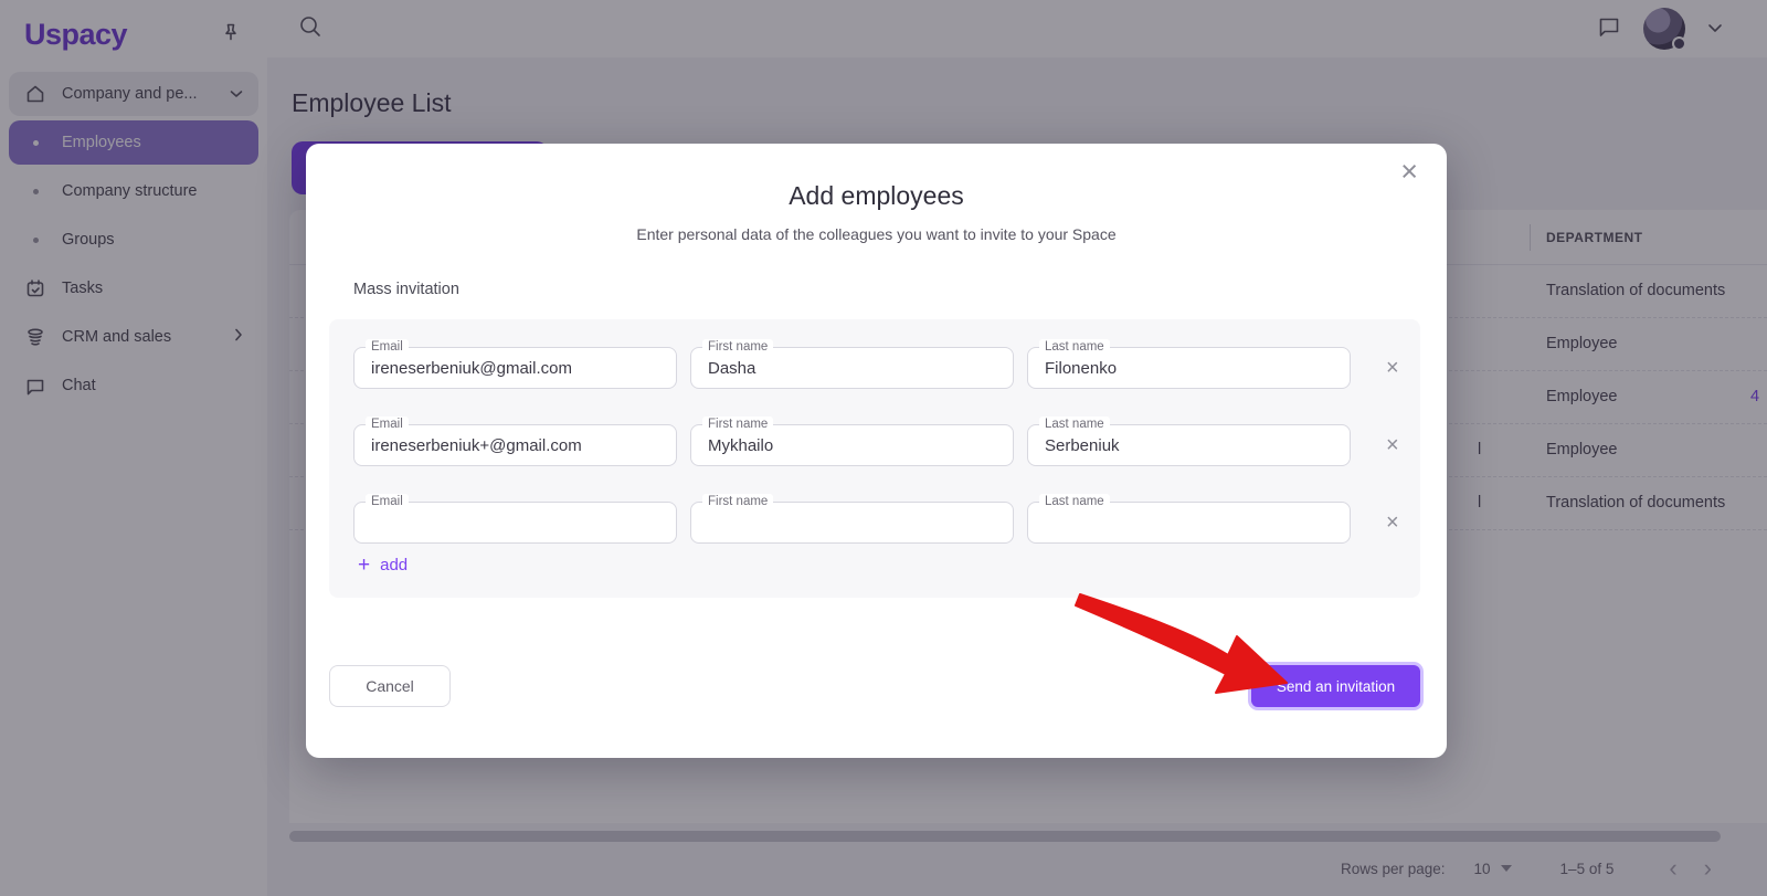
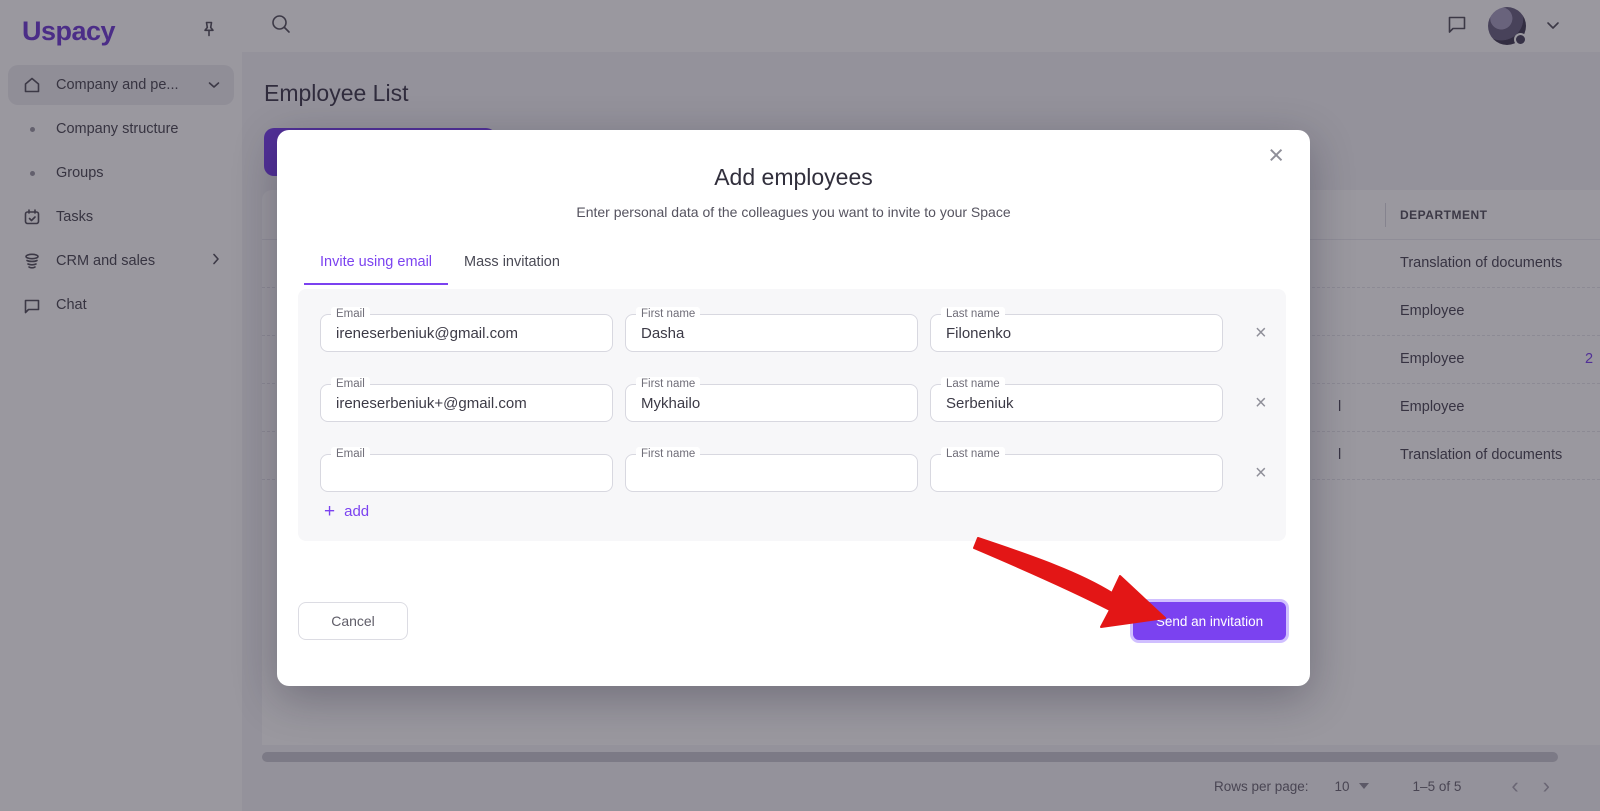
  Uspacy
  Company and pe...
- Employees
  Company structure
  Groups
  Tasks
  CRM and sales
  Chat
  Employee List
  DEPARTMENT
  Translation of documents
  Employee
  Employee
- 4
+ 2
  l
  Employee
  l
  Translation of documents
  Rows per page:
  10
  1–5 of 5
  ‹
  ›
  ×
  Add employees
  Enter personal data of the colleagues you want to invite to your Space
+ Invite using email
  Mass invitation
  Email
  ireneserbeniuk@gmail.com
  First name
  Dasha
  Last name
  Filonenko
  ×
  Email
  ireneserbeniuk+@gmail.com
  First name
  Mykhailo
  Last name
  Serbeniuk
  ×
  Email
  First name
  Last name
  ×
  +
  add
  Cancel
  Send an invitation
